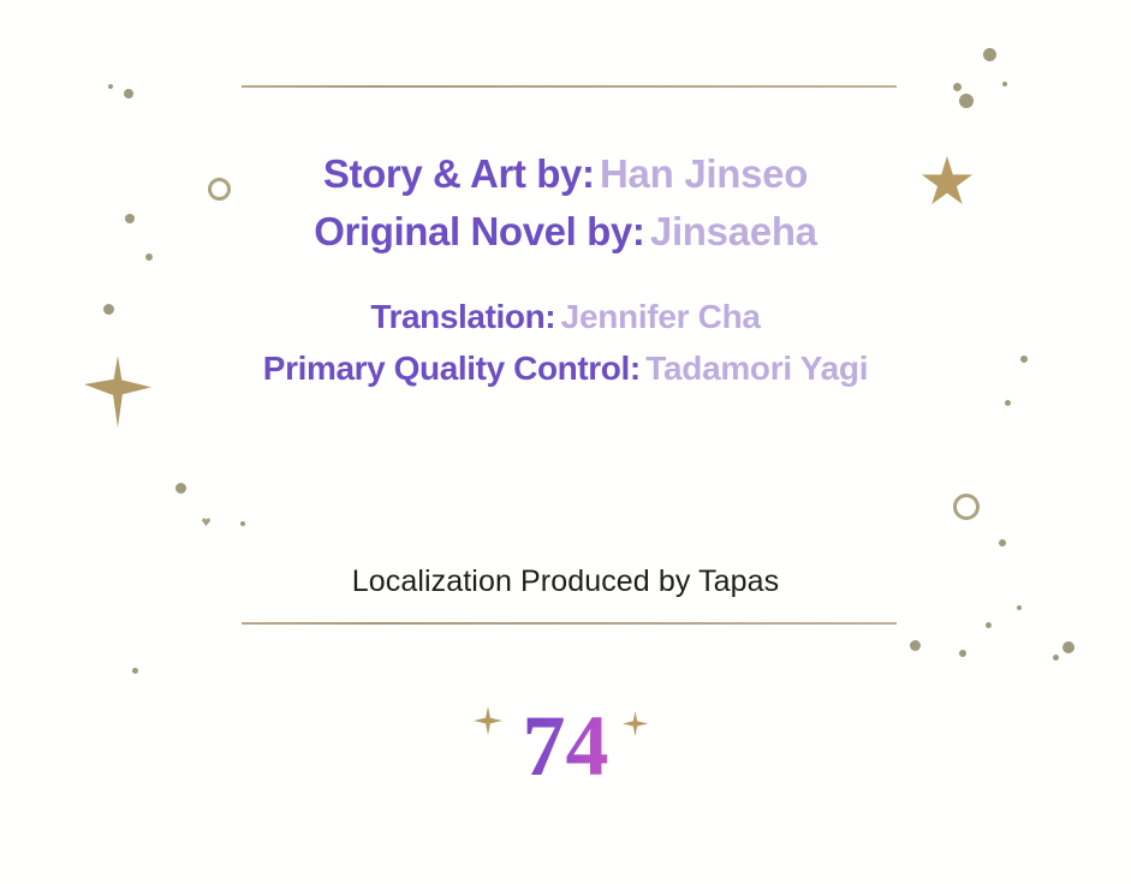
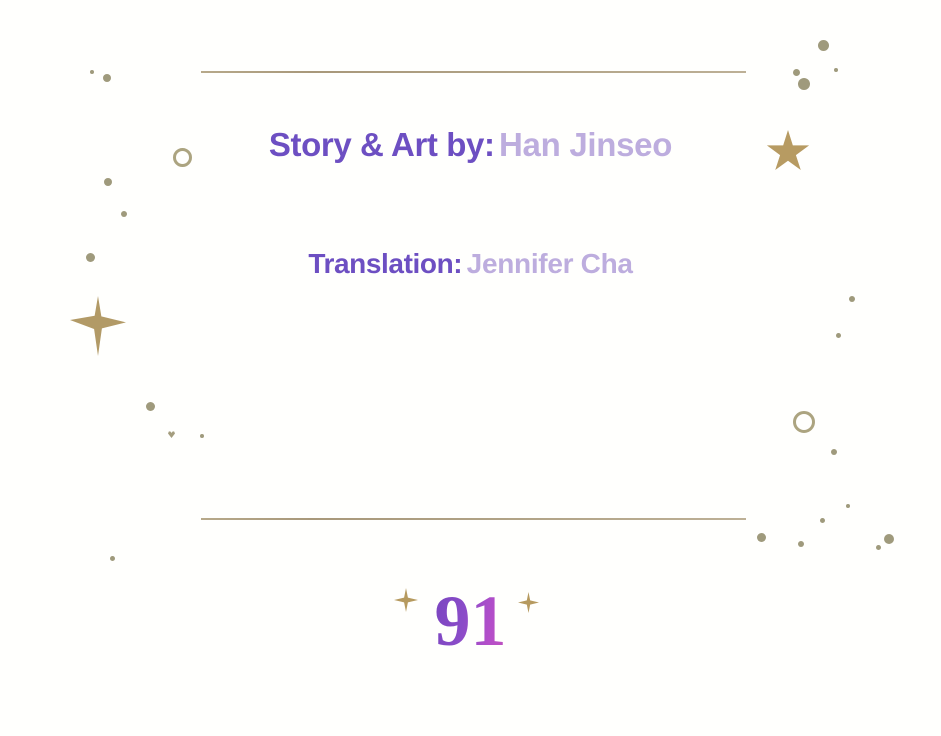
  Story & Art by: Han Jinseo
- Original Novel by: Jinsaeha
  Translation: Jennifer Cha
- Primary Quality Control: Tadamori Yagi
- Localization Produced by Tapas
- 74
+ 91
